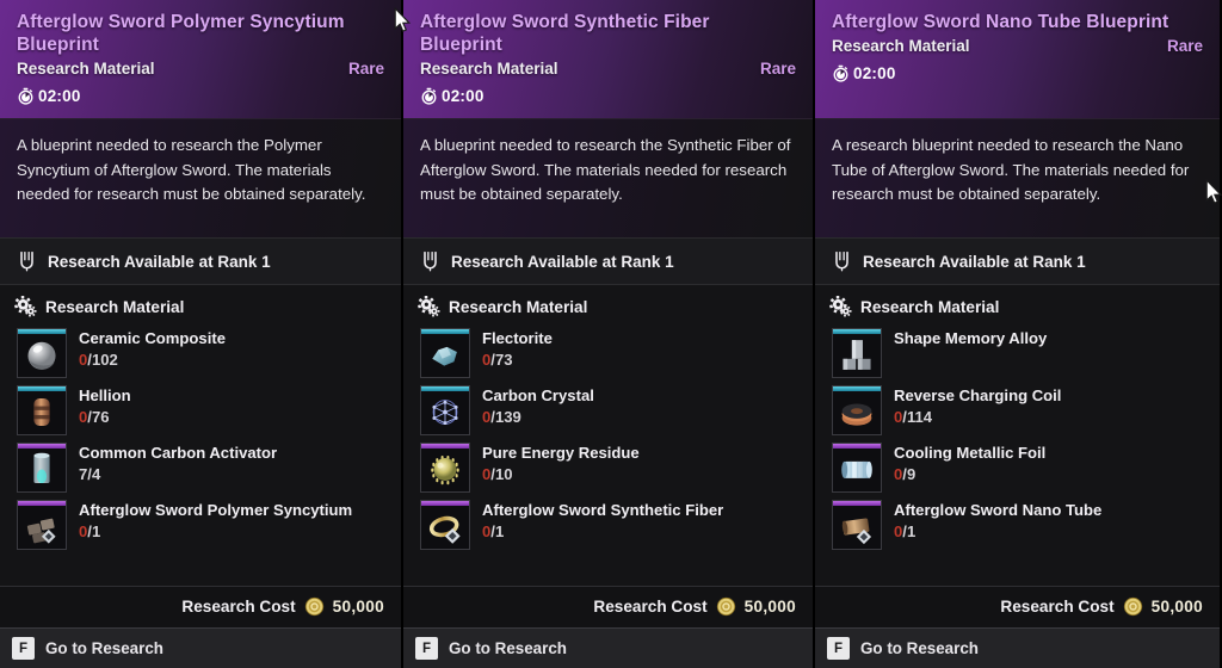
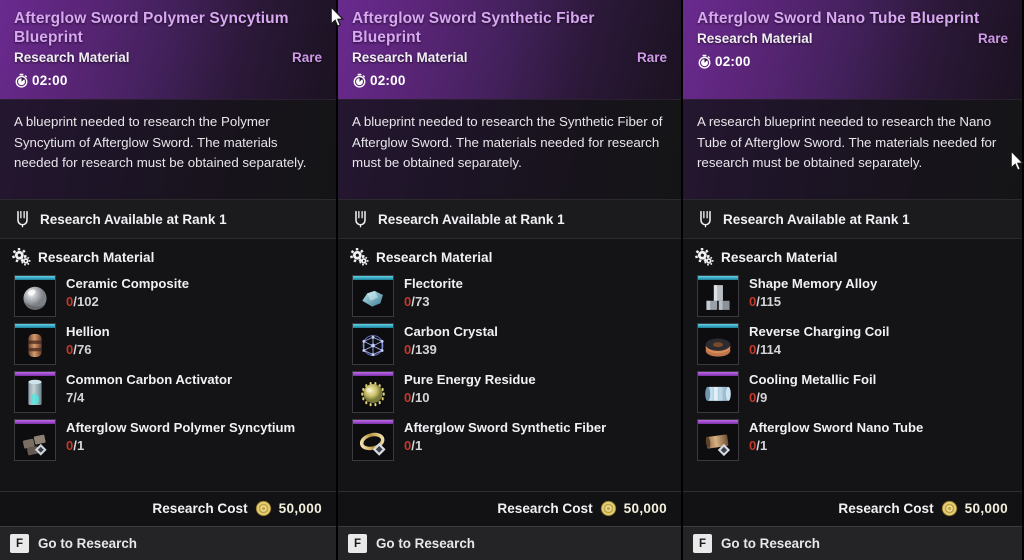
  Afterglow Sword Polymer Syncytium Blueprint
  Research Material
  Rare
  02:00
  A blueprint needed to research the Polymer Syncytium of Afterglow Sword. The materials needed for research must be obtained separately.
  Research Available at Rank 1
  Research Material
  Ceramic Composite
  0/102
  Hellion
  0/76
  Common Carbon Activator
  7/4
  Afterglow Sword Polymer Syncytium
  0/1
  Research Cost
  50,000
  F
  Go to Research
  Afterglow Sword Synthetic Fiber Blueprint
  Research Material
  Rare
  02:00
  A blueprint needed to research the Synthetic Fiber of Afterglow Sword. The materials needed for research must be obtained separately.
  Research Available at Rank 1
  Research Material
  Flectorite
  0/73
  Carbon Crystal
  0/139
  Pure Energy Residue
  0/10
  Afterglow Sword Synthetic Fiber
  0/1
  Research Cost
  50,000
  F
  Go to Research
  Afterglow Sword Nano Tube Blueprint
  Research Material
  Rare
  02:00
  A research blueprint needed to research the Nano Tube of Afterglow Sword. The materials needed for research must be obtained separately.
  Research Available at Rank 1
  Research Material
  Shape Memory Alloy
+ 0/115
  Reverse Charging Coil
  0/114
  Cooling Metallic Foil
  0/9
  Afterglow Sword Nano Tube
  0/1
  Research Cost
  50,000
  F
  Go to Research
